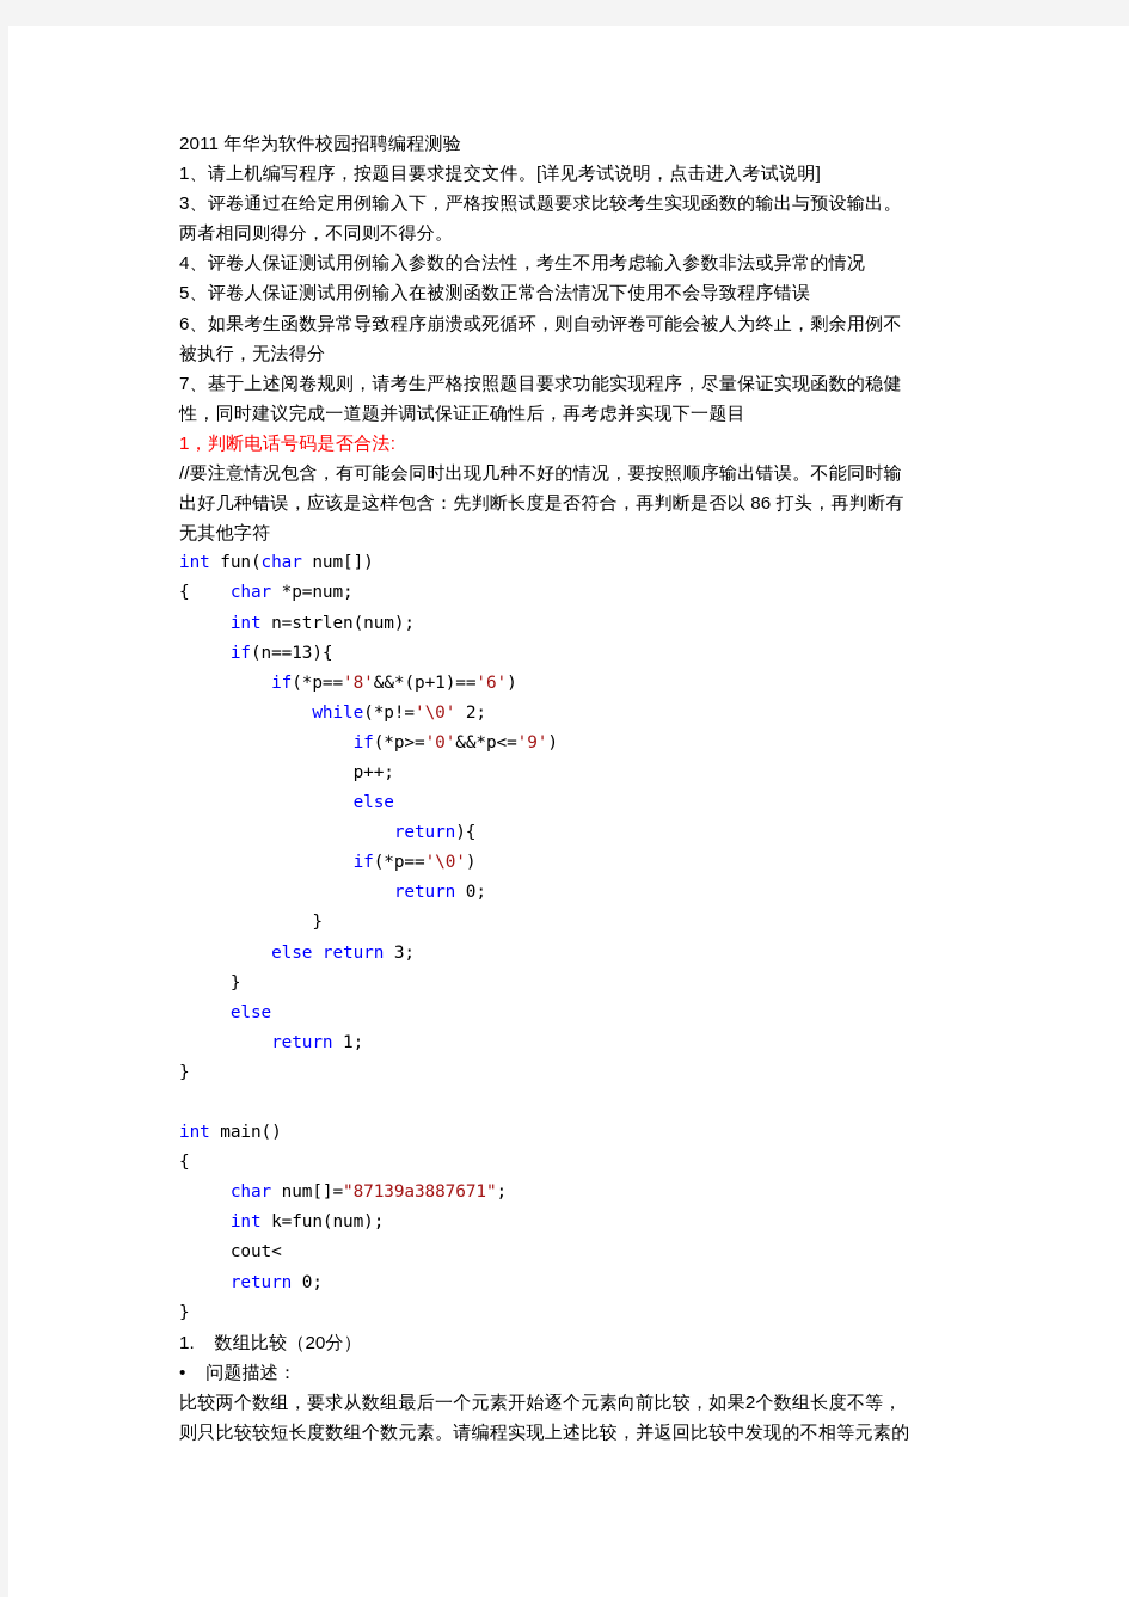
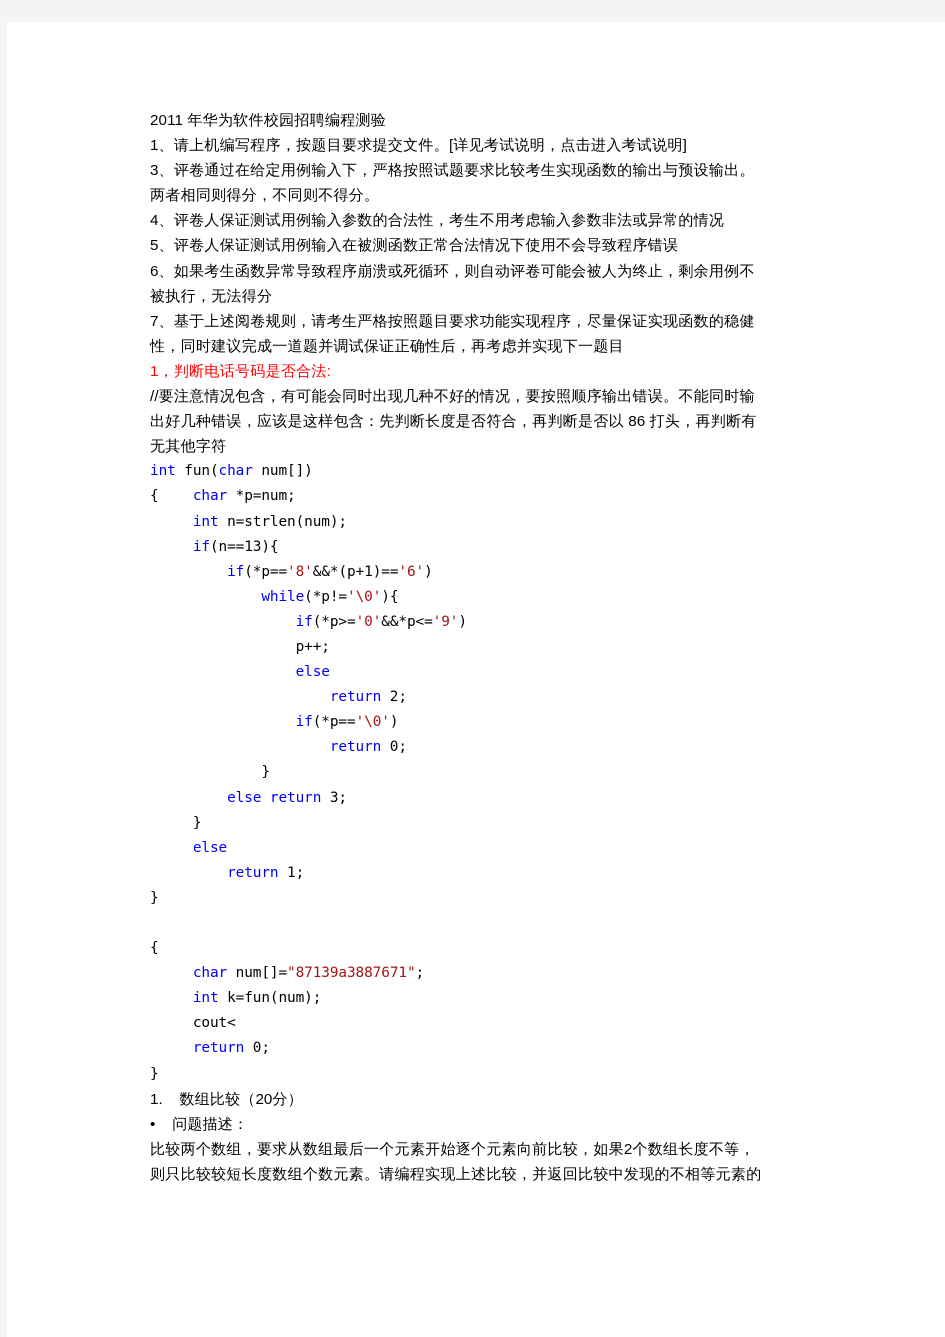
  2011 年华为软件校园招聘编程测验
  1、请上机编写程序，按题目要求提交文件。[详见考试说明，点击进入考试说明]
  3、评卷通过在给定用例输入下，严格按照试题要求比较考生实现函数的输出与预设输出。
  两者相同则得分，不同则不得分。
  4、评卷人保证测试用例输入参数的合法性，考生不用考虑输入参数非法或异常的情况
  5、评卷人保证测试用例输入在被测函数正常合法情况下使用不会导致程序错误
  6、如果考生函数异常导致程序崩溃或死循环，则自动评卷可能会被人为终止，剩余用例不
  被执行，无法得分
  7、基于上述阅卷规则，请考生严格按照题目要求功能实现程序，尽量保证实现函数的稳健
  性，同时建议完成一道题并调试保证正确性后，再考虑并实现下一题目
  1，判断电话号码是否合法:
  //要注意情况包含，有可能会同时出现几种不好的情况，要按照顺序输出错误。不能同时输
  出好几种错误，应该是这样包含：先判断长度是否符合，再判断是否以 86 打头，再判断有
  无其他字符
  int fun(char num[])
  { char *p=num;
  int n=strlen(num);
  if(n==13){
  if(*p=='8'&&*(p+1)=='6')
- while(*p!='\0' 2;
+ while(*p!='\0'){
  if(*p>='0'&&*p<='9')
  p++;
  else
- return){
+ return 2;
  if(*p=='\0')
  return 0;
  }
  else return 3;
  }
  else
  return 1;
  }
- int main()
  {
  char num[]="87139a3887671";
  int k=fun(num);
  cout<
  return 0;
  }
  1. 数组比较（20分）
  • 问题描述：
  比较两个数组，要求从数组最后一个元素开始逐个元素向前比较，如果2个数组长度不等，
  则只比较较短长度数组个数元素。请编程实现上述比较，并返回比较中发现的不相等元素的
